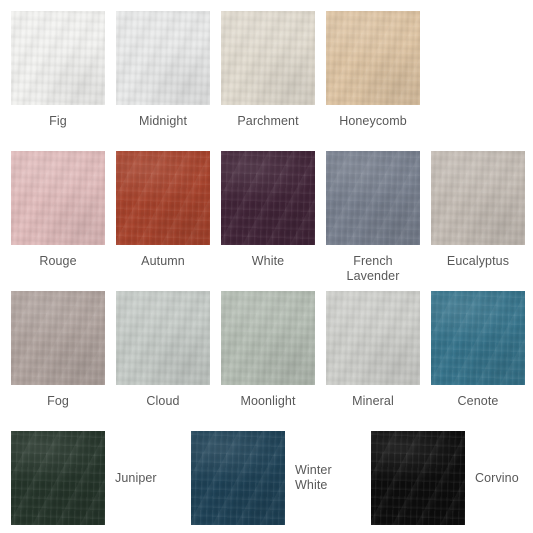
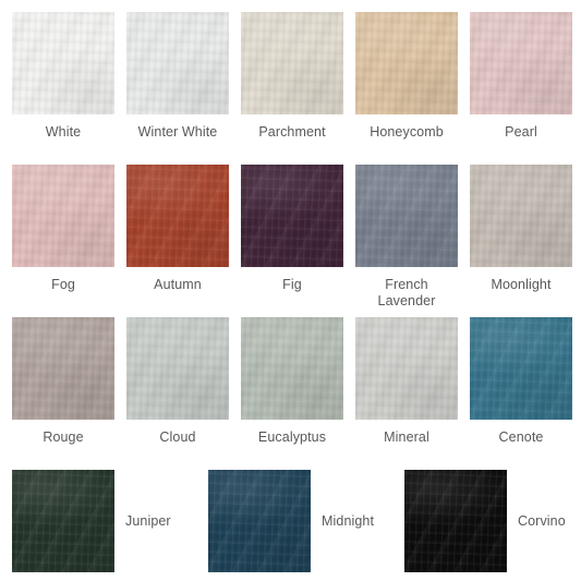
- Fig
+ White
- Midnight
+ Winter White
  Parchment
  Honeycomb
+ Pearl
- Rouge
+ Fog
  Autumn
- White
+ Fig
  French Lavender
- Eucalyptus
+ Moonlight
- Fog
+ Rouge
  Cloud
- Moonlight
+ Eucalyptus
  Mineral
  Cenote
  Juniper
- Winter White
+ Midnight
  Corvino
